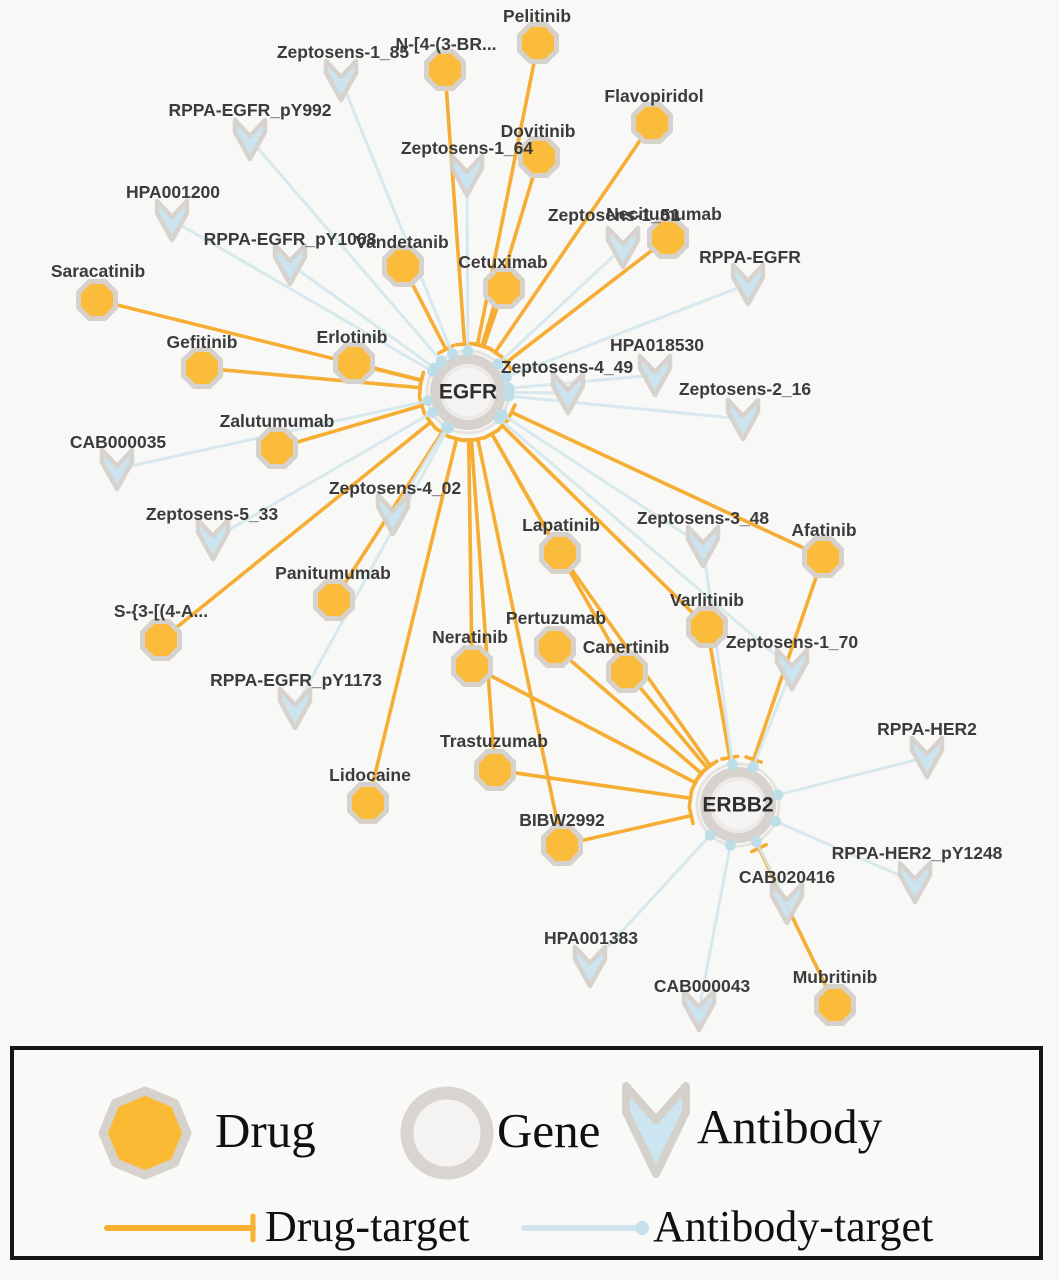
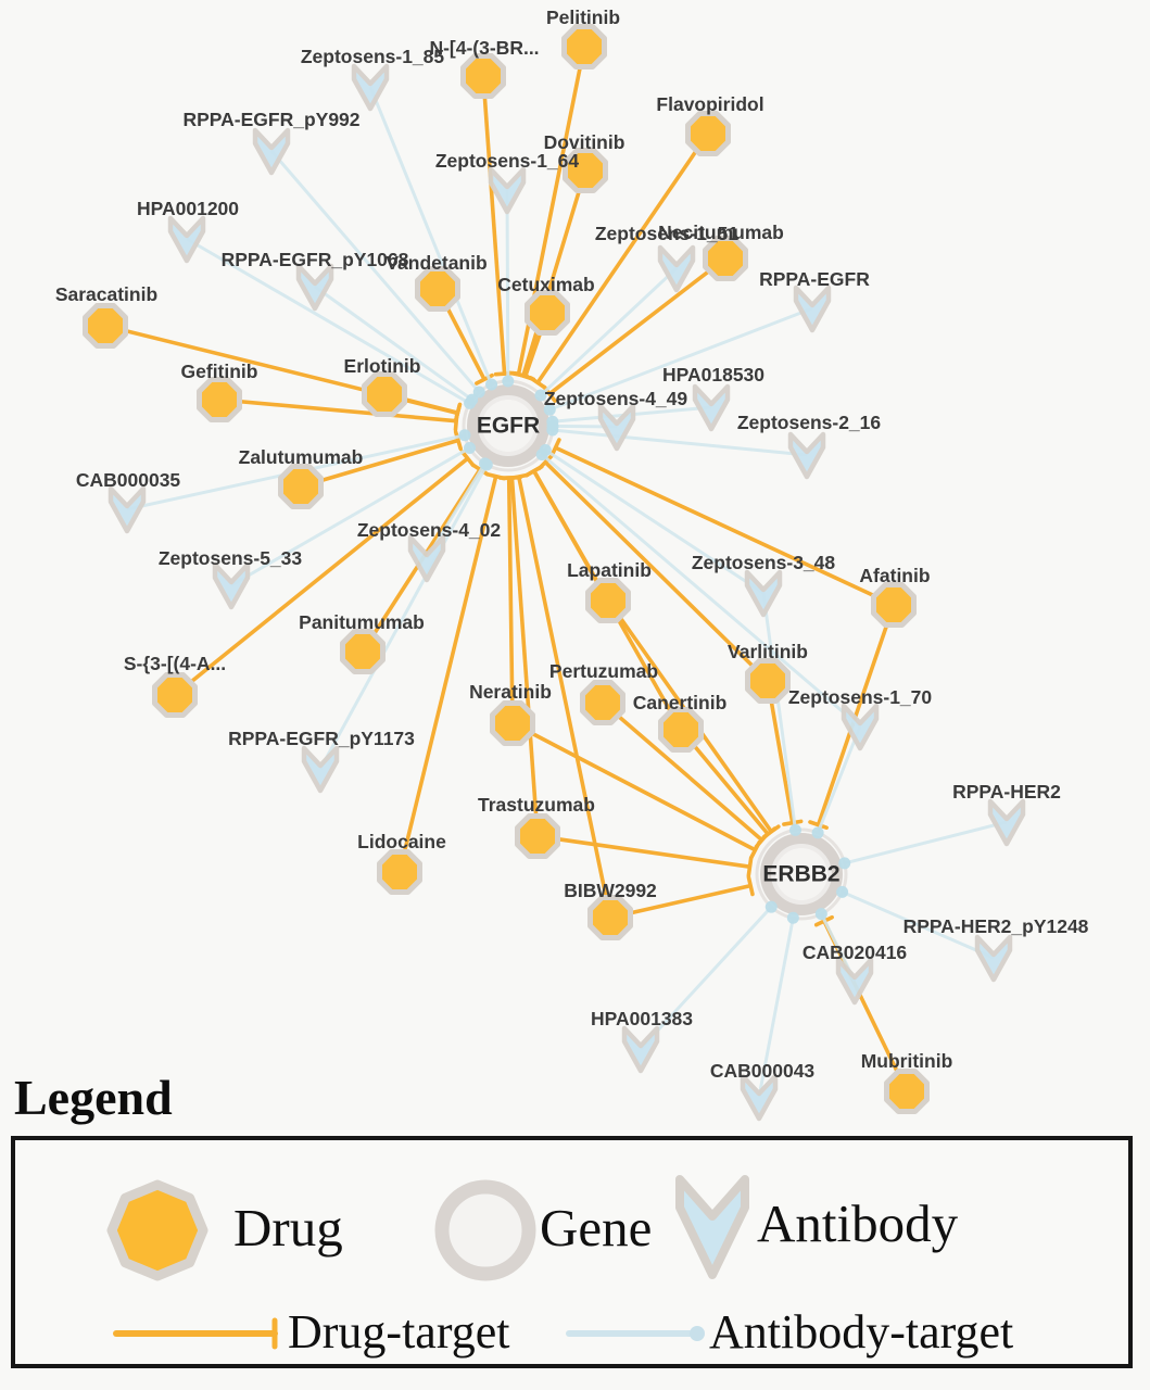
  Pelitinib
  N-[4-(3-BR...
  Flavopiridol
  Dovitinib
  Necitumumab
  Vandetanib
  Cetuximab
  Saracatinib
  Gefitinib
  Erlotinib
  Zalutumumab
  Panitumumab
  S-{3-[(4-A...
  Lapatinib
  Afatinib
  Varlitinib
  Neratinib
  Pertuzumab
  Canertinib
  Trastuzumab
  Lidocaine
  BIBW2992
  Mubritinib
  Zeptosens-1_85
  RPPA-EGFR_pY992
  HPA001200
  RPPA-EGFR_pY1068
  Zeptosens-1_64
  Zeptosens-1_51
  RPPA-EGFR
  Zeptosens-4_49
  HPA018530
  Zeptosens-2_16
  CAB000035
  Zeptosens-4_02
  Zeptosens-5_33
  Zeptosens-3_48
  RPPA-EGFR_pY1173
  Zeptosens-1_70
  RPPA-HER2
  RPPA-HER2_pY1248
  CAB020416
  HPA001383
  CAB000043
  EGFR
  ERBB2
+ Legend
  Drug
  Gene
  Antibody
  Drug-target
  Antibody-target
